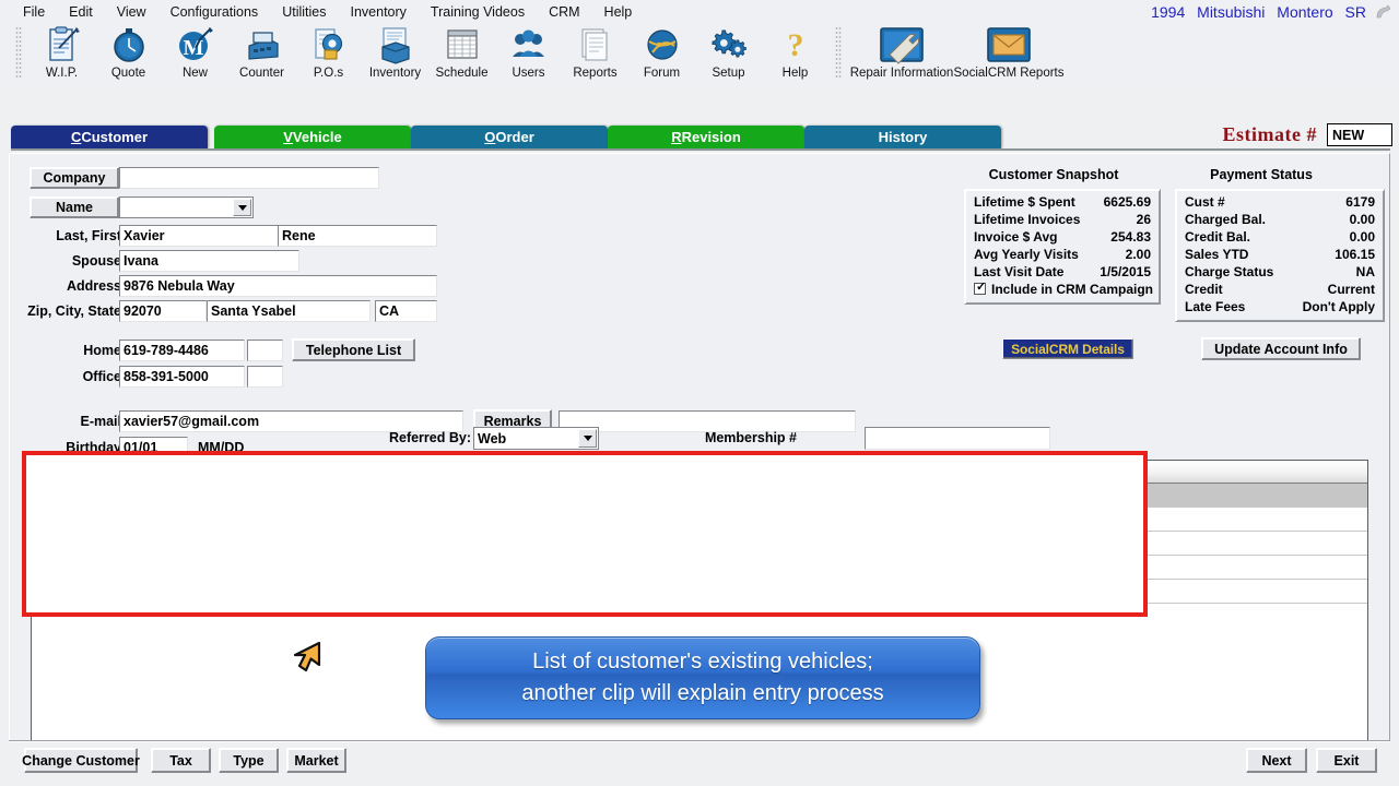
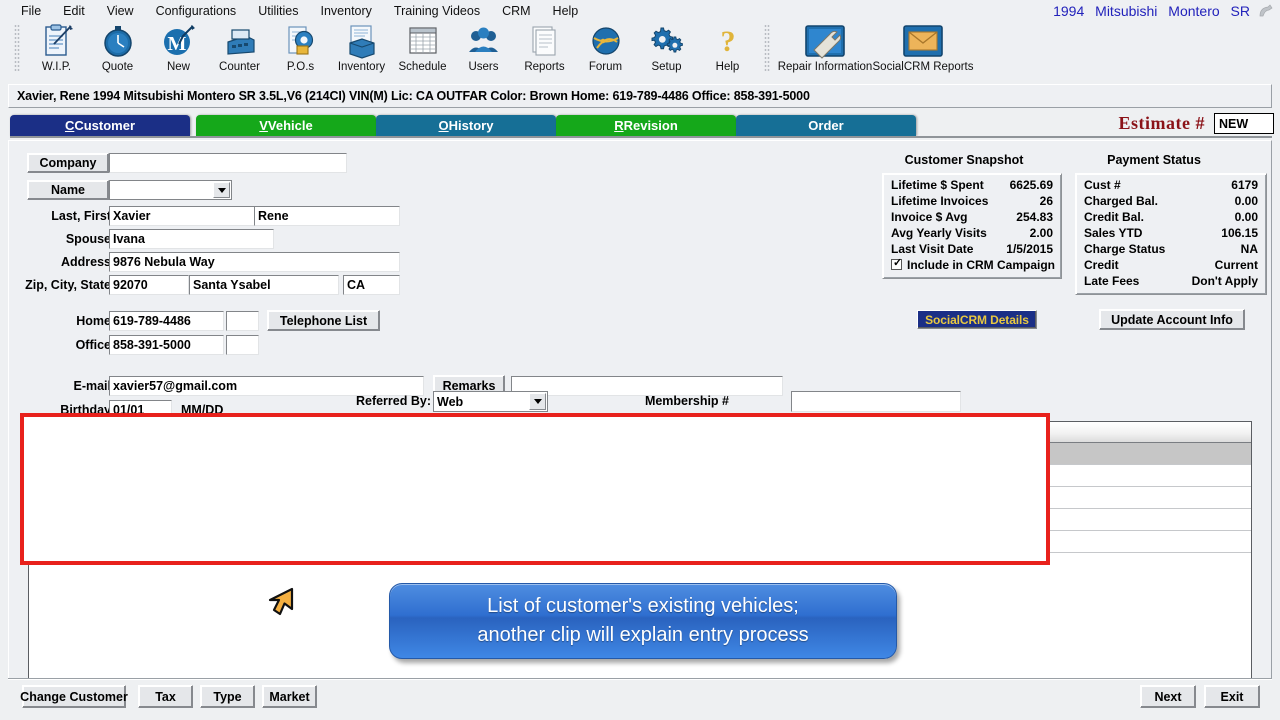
  File
  Edit
  View
  Configurations
  Utilities
  Inventory
  Training Videos
  CRM
  Help
  1994 Mitsubishi Montero SR
  W.I.P.
  Quote
  M
  New
  Counter
  P.O.s
  Inventory
  Schedule
  Users
  Reports
  Forum
  Setup
  ?
  Help
  Repair Information
  SocialCRM Reports
+ Xavier, Rene 1994 Mitsubishi Montero SR 3.5L,V6 (214CI) VIN(M) Lic: CA OUTFAR Color: Brown Home: 619-789-4486 Office: 858-391-5000
  CCustomer
  VVehicle
- OOrder
+ OHistory
  RRevision
- History
+ Order
  Estimate #
  NEW
  Company
  Name
  Last, Firs
  Xavier
  Rene
  Spouse
  Ivana
  Address
  9876 Nebula Way
  Zip, City, State
  92070
  Santa Ysabel
  CA
  Home
  619-789-4486
  Telephone List
  Office
  858-391-5000
  E-mai
  xavier57@gmail.com
  Remarks
  Birthday
  01/01
  MM/DD
  Referred By:
  Web
  Membership #
  Customer Snapshot
  Lifetime $ Spent
  6625.69
  Lifetime Invoices
  26
  Invoice $ Avg
  254.83
  Avg Yearly Visits
  2.00
  Last Visit Date
  1/5/2015
  ✓
  Include in CRM Campaign
  SocialCRM Details
  Payment Status
  Cust #
  6179
  Charged Bal.
  0.00
  Credit Bal.
  0.00
  Sales YTD
  106.15
  Charge Status
  NA
  Credit
  Current
  Late Fees
  Don't Apply
  Update Account Info
  List of customer's existing vehicles;
  another clip will explain entry process
  Change Customer
  Tax
  Type
  Market
  Next
  Exit
